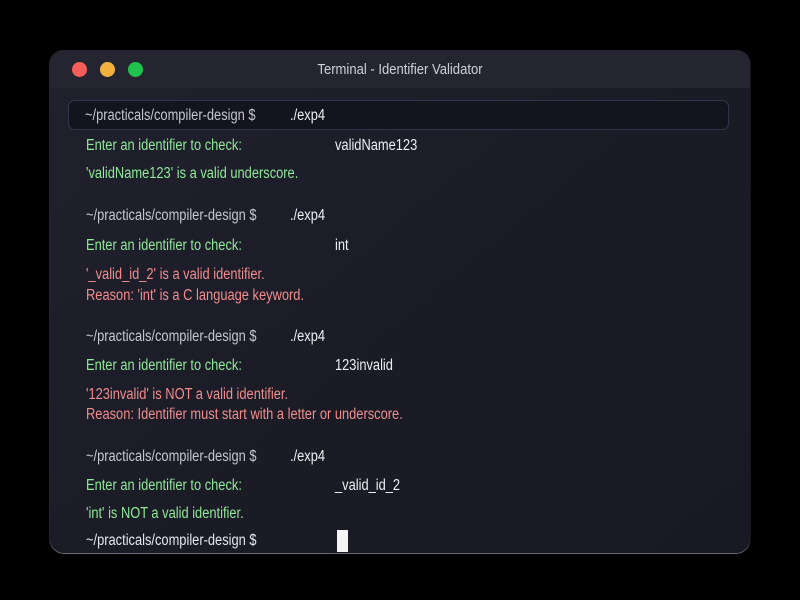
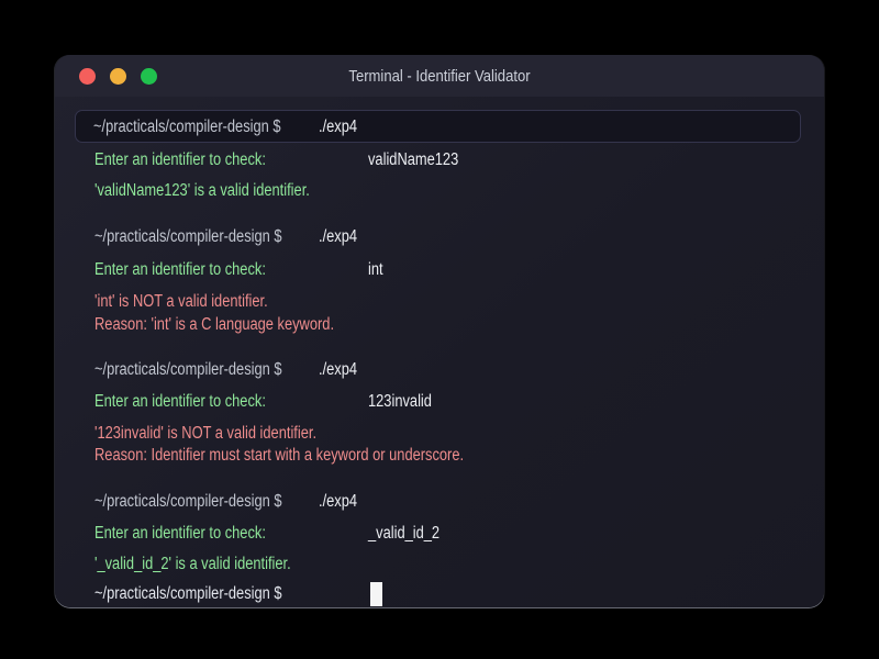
  Terminal - Identifier Validator
  ~/practicals/compiler-design $
  ./exp4
  Enter an identifier to check:
  validName123
- 'validName123' is a valid underscore.
+ 'validName123' is a valid identifier.
  ~/practicals/compiler-design $
  ./exp4
  Enter an identifier to check:
  int
- '_valid_id_2' is a valid identifier.
+ 'int' is NOT a valid identifier.
  Reason: 'int' is a C language keyword.
  ~/practicals/compiler-design $
  ./exp4
  Enter an identifier to check:
  123invalid
  '123invalid' is NOT a valid identifier.
- Reason: Identifier must start with a letter or underscore.
+ Reason: Identifier must start with a keyword or underscore.
  ~/practicals/compiler-design $
  ./exp4
  Enter an identifier to check:
  _valid_id_2
- 'int' is NOT a valid identifier.
+ '_valid_id_2' is a valid identifier.
  ~/practicals/compiler-design $
